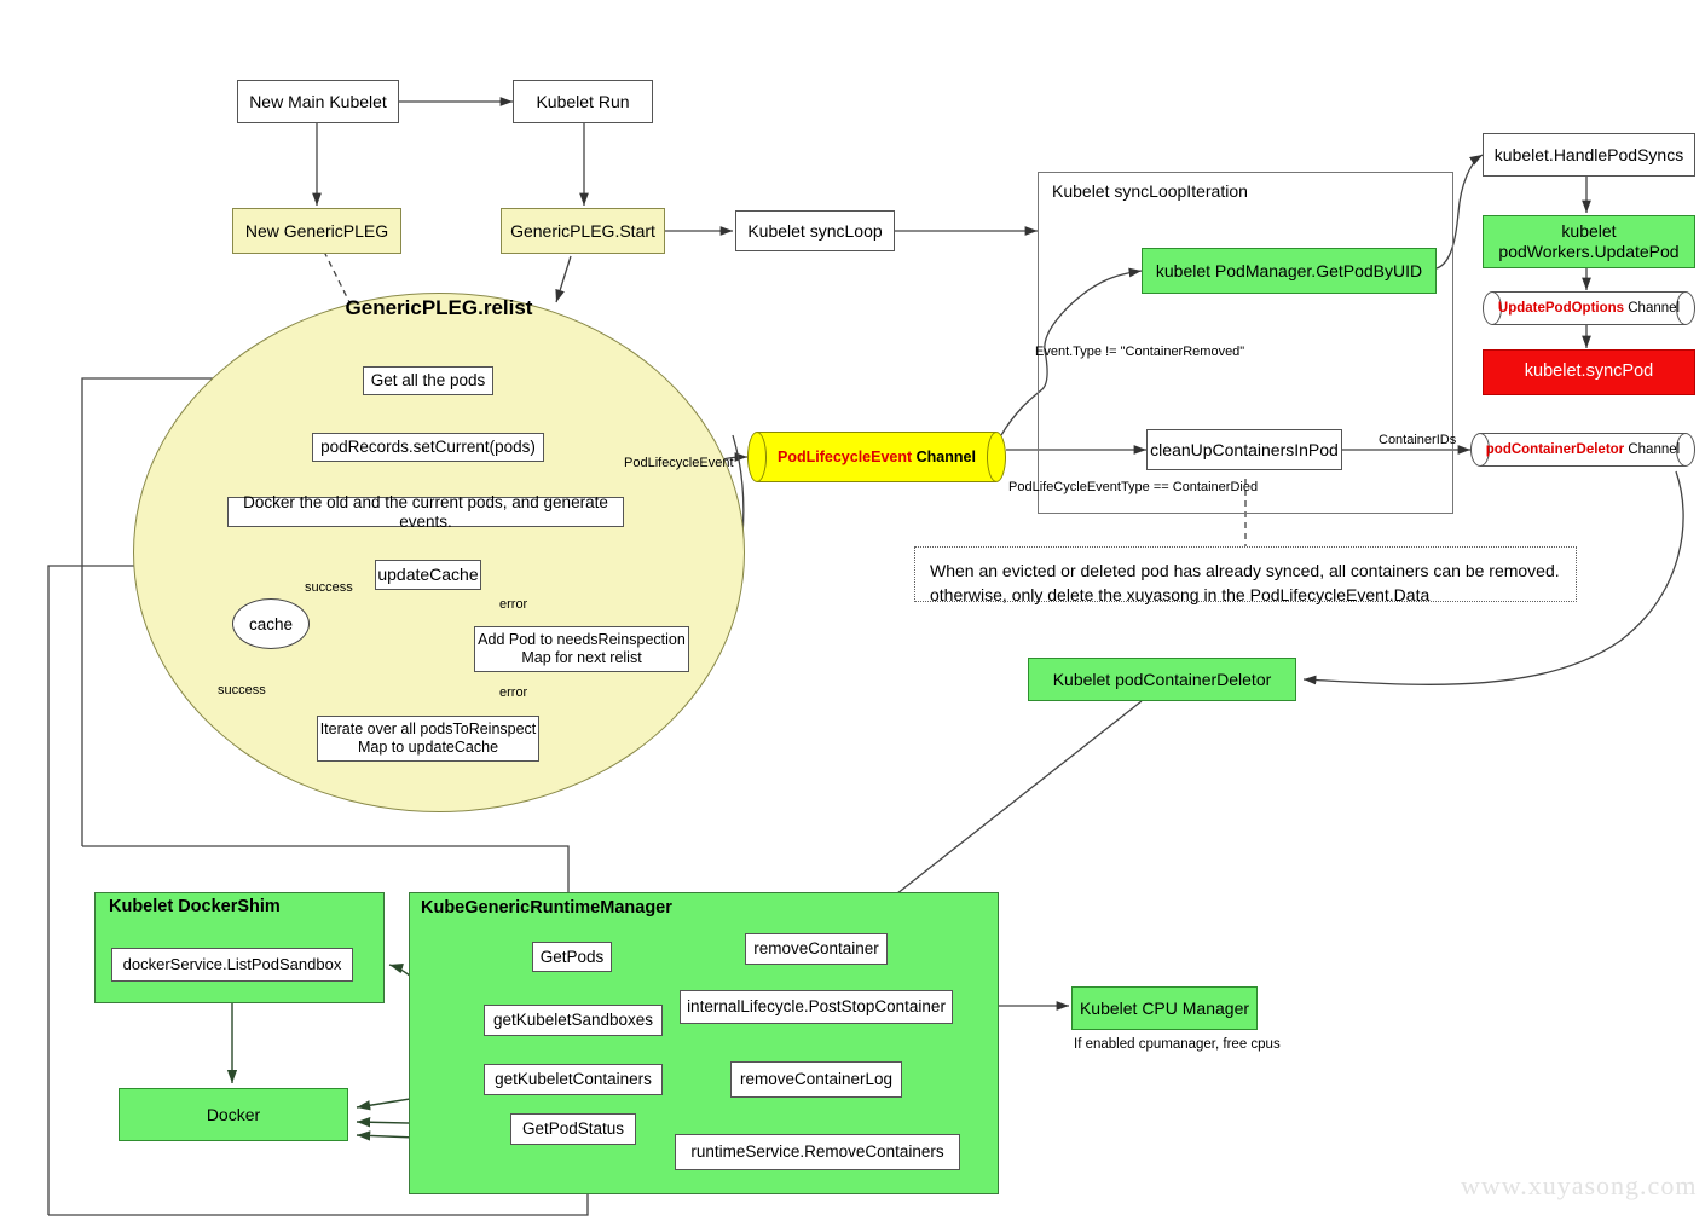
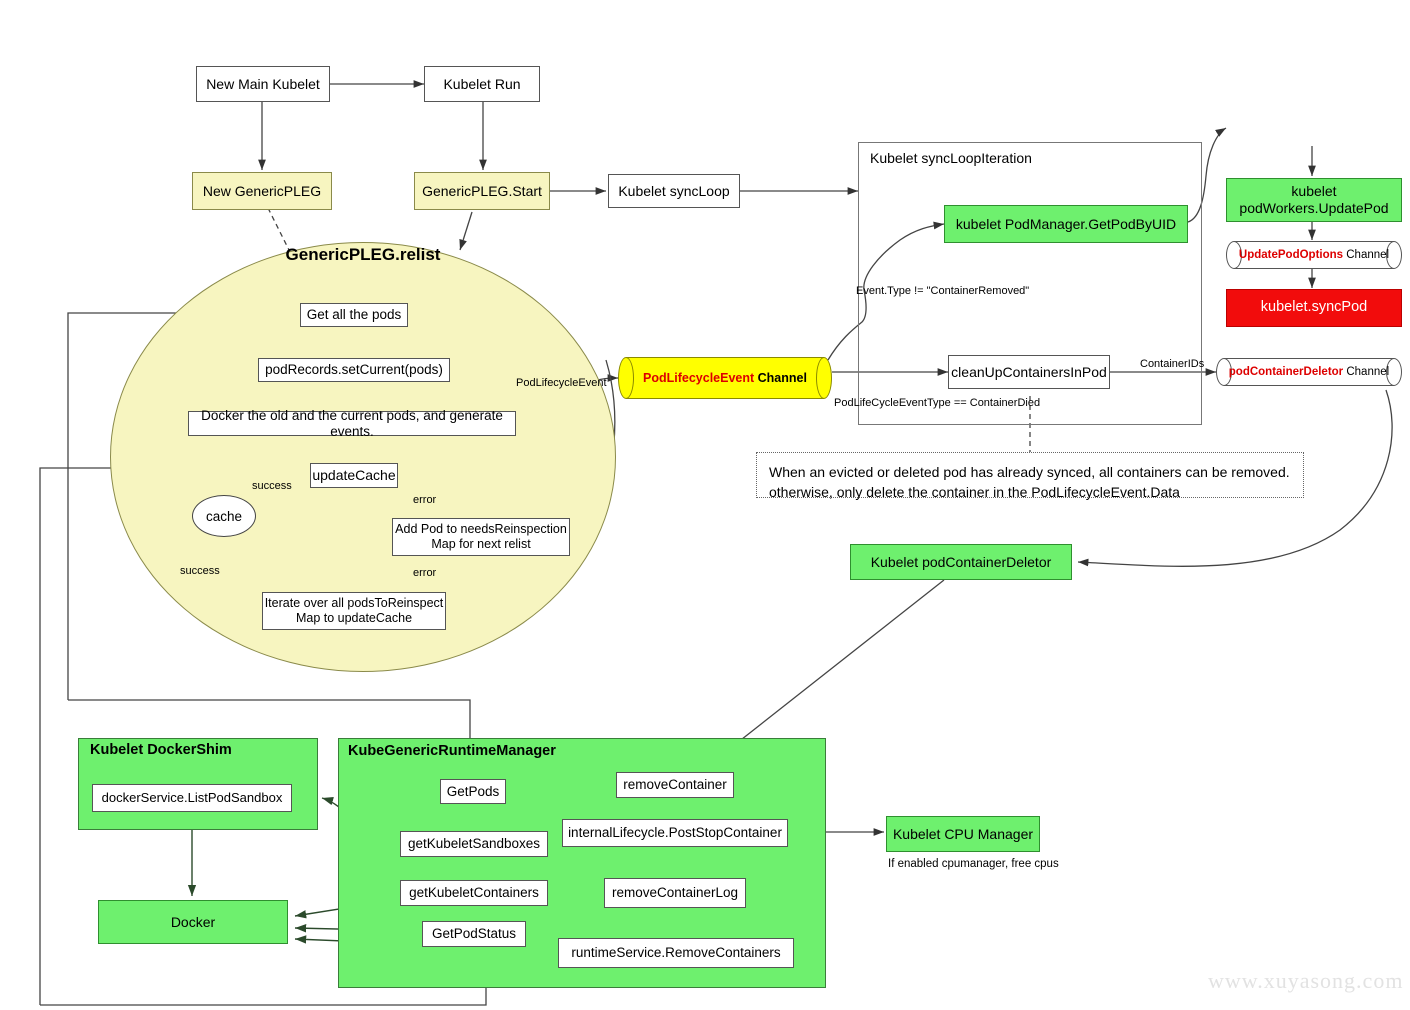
  New Main Kubelet
  Kubelet Run
  New GenericPLEG
  GenericPLEG.Start
  Kubelet syncLoop
  GenericPLEG.relist
  Get all the pods
  podRecords.setCurrent(pods)
  Docker the old and the current pods, and generate events.
  updateCache
  cache
  Add Pod to needsReinspection
  Map for next relist
  Iterate over all podsToReinspect
  Map to updateCache
  success
  success
  error
  error
  PodLifecycleEvent
  PodLifecycleEvent Channel
  Kubelet syncLoopIteration
  kubelet PodManager.GetPodByUID
  cleanUpContainersInPod
  Event.Type != "ContainerRemoved"
  PodLifeCycleEventType == ContainerDied
  ContainerIDs
- kubelet.HandlePodSyncs
  kubelet
  podWorkers.UpdatePod
  UpdatePodOptions Channel
  kubelet.syncPod
  podContainerDeletor Channel
  When an evicted or deleted pod has already synced, all containers can be removed.
- otherwise, only delete the xuyasong in the PodLifecycleEvent.Data
+ otherwise, only delete the container in the PodLifecycleEvent.Data
  Kubelet podContainerDeletor
  Kubelet DockerShim
  dockerService.ListPodSandbox
  Docker
  KubeGenericRuntimeManager
  GetPods
  getKubeletSandboxes
  getKubeletContainers
  GetPodStatus
  removeContainer
  internalLifecycle.PostStopContainer
  removeContainerLog
  runtimeService.RemoveContainers
  Kubelet CPU Manager
  If enabled cpumanager, free cpus
  www.xuyasong.com
